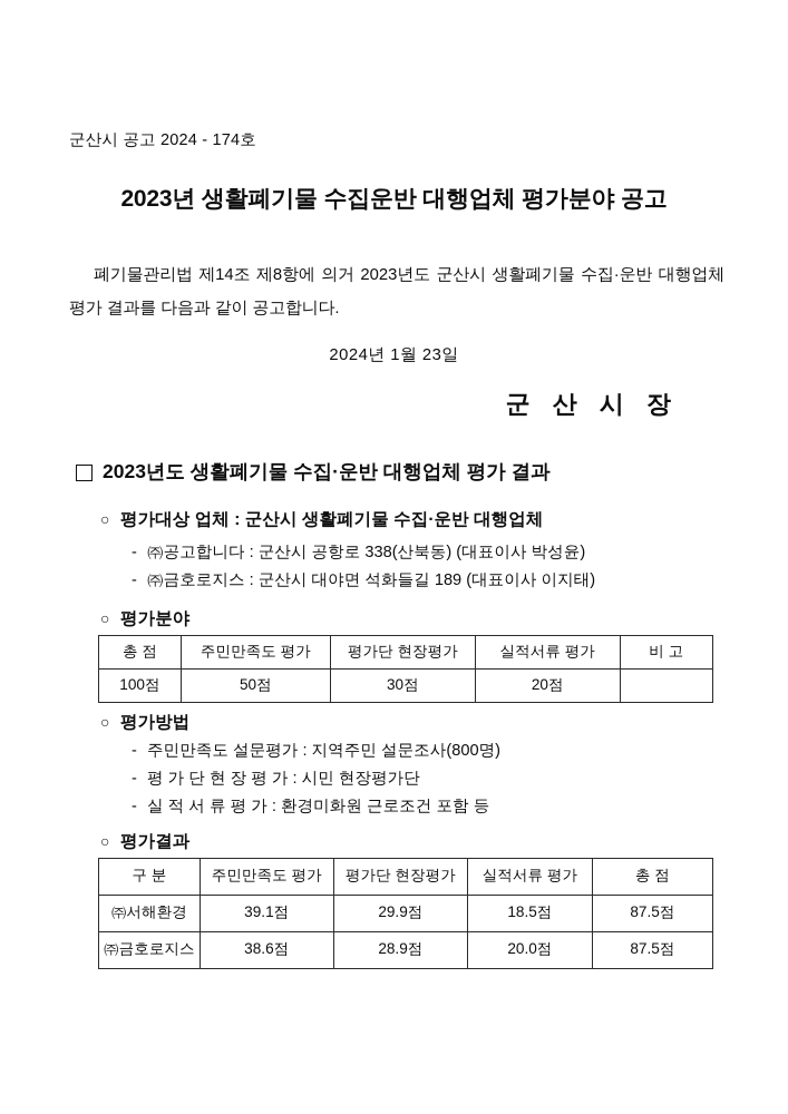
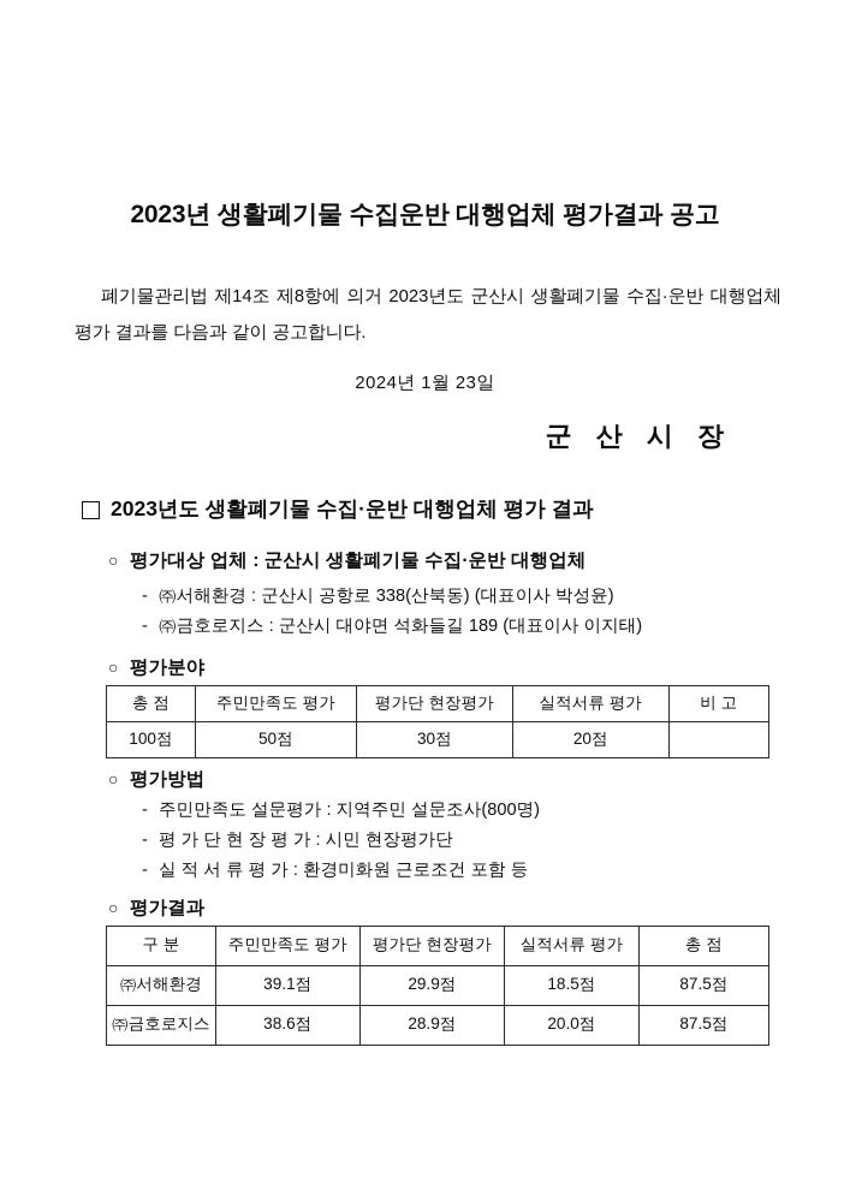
- 군산시 공고 2024 - 174호
- 2023년 생활폐기물 수집운반 대행업체 평가분야 공고
+ 2023년 생활폐기물 수집운반 대행업체 평가결과 공고
  폐기물관리법 제14조 제8항에 의거 2023년도 군산시 생활폐기물 수집·운반 대행업체 평가 결과를 다음과 같이 공고합니다.
  2024년 1월 23일
  군 산 시 장
  2023년도 생활폐기물 수집·운반 대행업체 평가 결과
  ○
  평가대상 업체 : 군산시 생활폐기물 수집·운반 대행업체
- - ㈜공고합니다 : 군산시 공항로 338(산북동) (대표이사 박성윤)
+ - ㈜서해환경 : 군산시 공항로 338(산북동) (대표이사 박성윤)
  - ㈜금호로지스 : 군산시 대야면 석화들길 189 (대표이사 이지태)
  ○
  평가분야
  총 점	주민만족도 평가	평가단 현장평가	실적서류 평가	비 고
  100점	50점	30점	20점
  ○
  평가방법
  - 주민만족도 설문평가 : 지역주민 설문조사(800명)
  - 평 가 단 현 장 평 가 : 시민 현장평가단
  - 실 적 서 류 평 가 : 환경미화원 근로조건 포함 등
  ○
  평가결과
  구 분	주민만족도 평가	평가단 현장평가	실적서류 평가	총 점
  ㈜서해환경	39.1점	29.9점	18.5점	87.5점
  ㈜금호로지스	38.6점	28.9점	20.0점	87.5점
